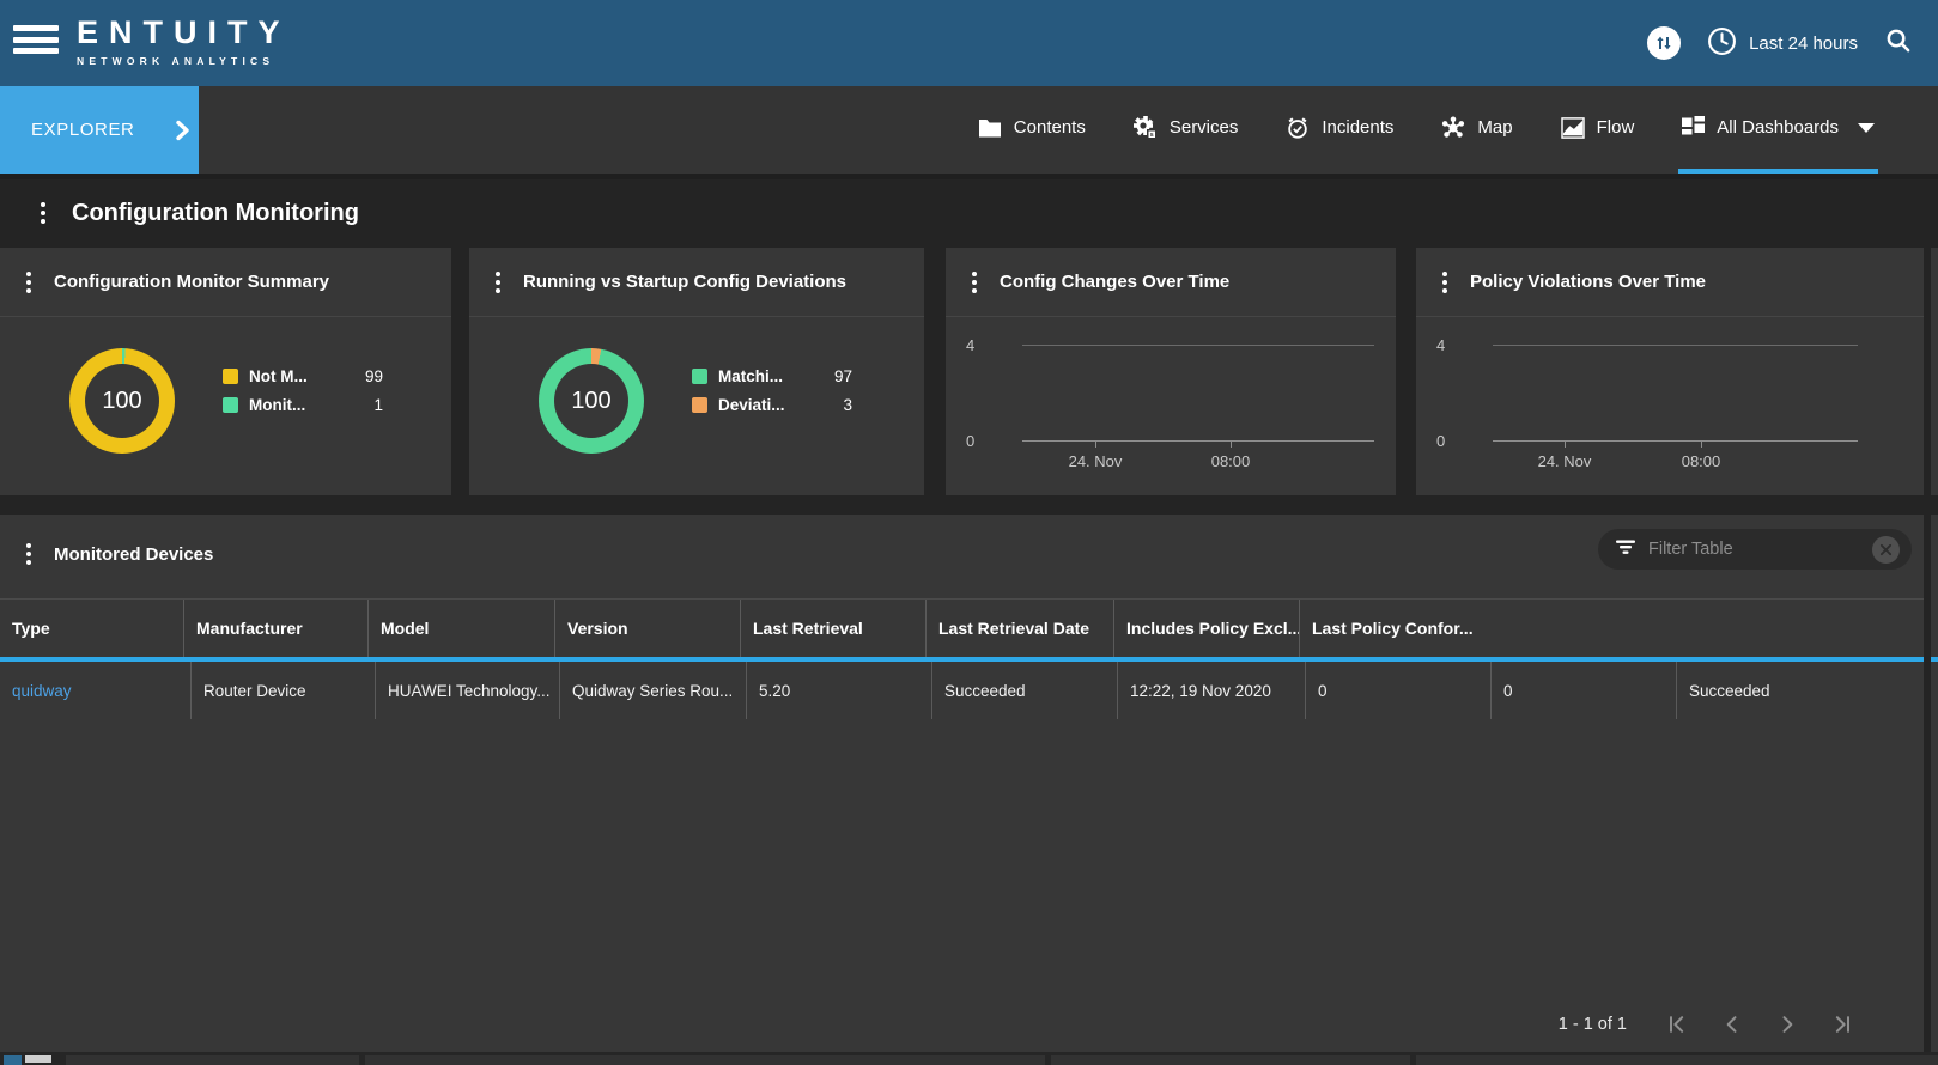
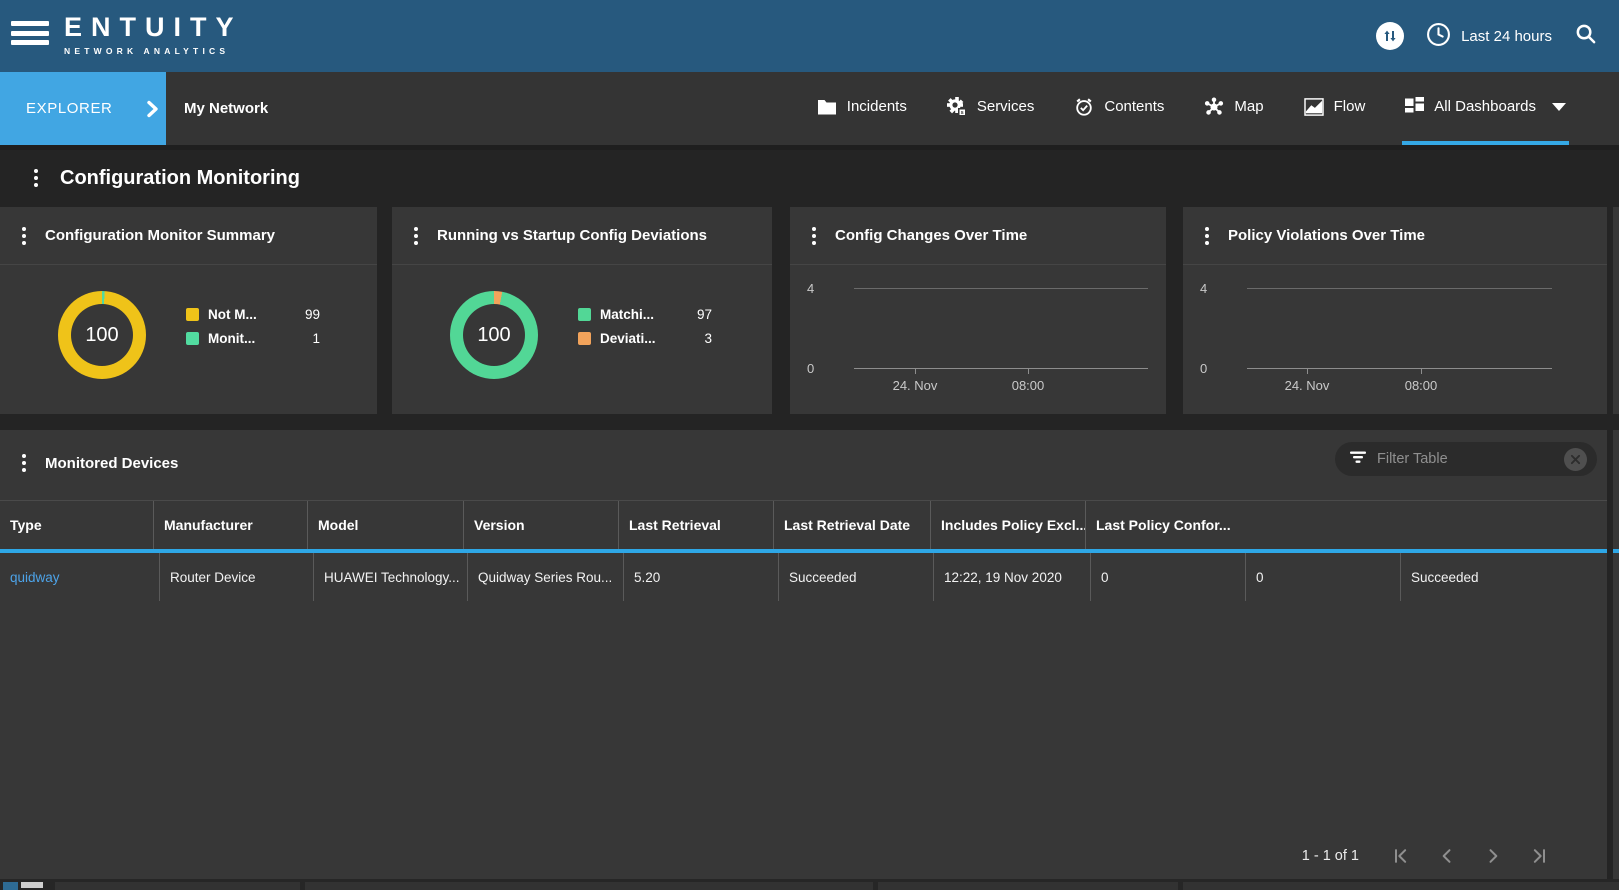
  ENTUITY
  NETWORK ANALYTICS
  Last 24 hours
  EXPLORER
+ My Network
- Contents
+ Incidents
  Services
- Incidents
+ Contents
  Map
  Flow
  All Dashboards
  Configuration Monitoring
  Configuration Monitor Summary
  100
  Not M...
  99
  Monit...
  1
  Running vs Startup Config Deviations
  100
  Matchi...
  97
  Deviati...
  3
  Config Changes Over Time
  4
  0
  24. Nov
  08:00
  Policy Violations Over Time
  4
  0
  24. Nov
  08:00
  Monitored Devices
  Filter Table
  Type
  Manufacturer
  Model
  Version
  Last Retrieval
  Last Retrieval Date
  Includes Policy Excl..
  Last Policy Confor...
  quidway
  Router Device
  HUAWEI Technology...
  Quidway Series Rou...
  5.20
  Succeeded
  12:22, 19 Nov 2020
  0
  0
  Succeeded
  1 - 1 of 1
